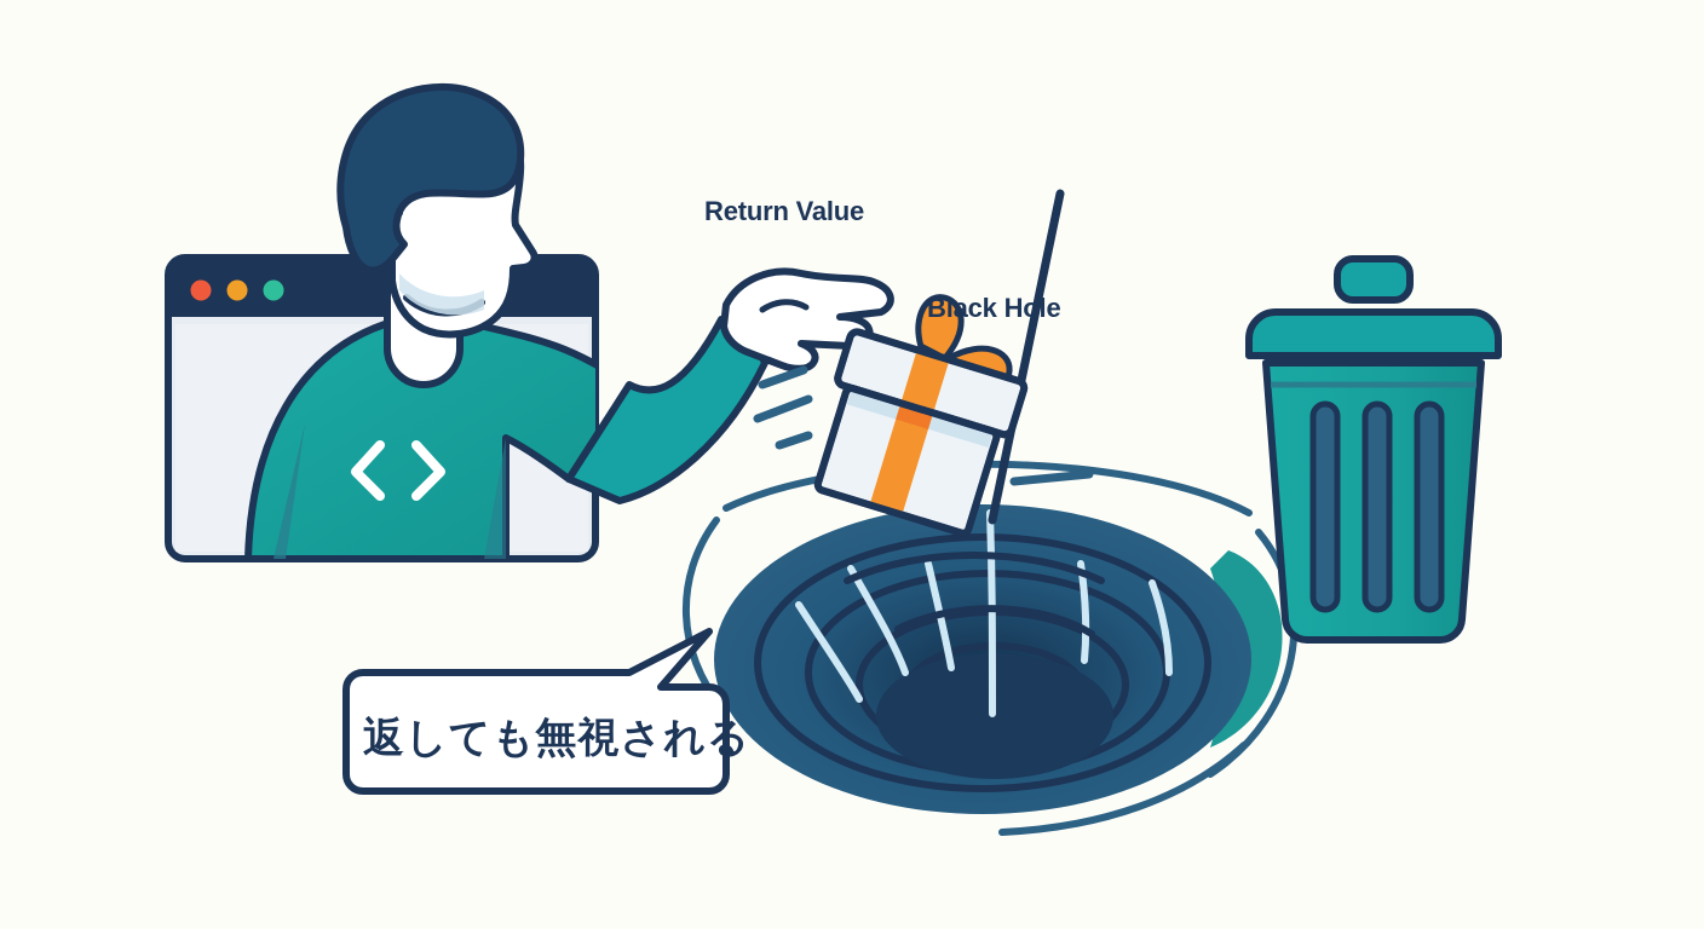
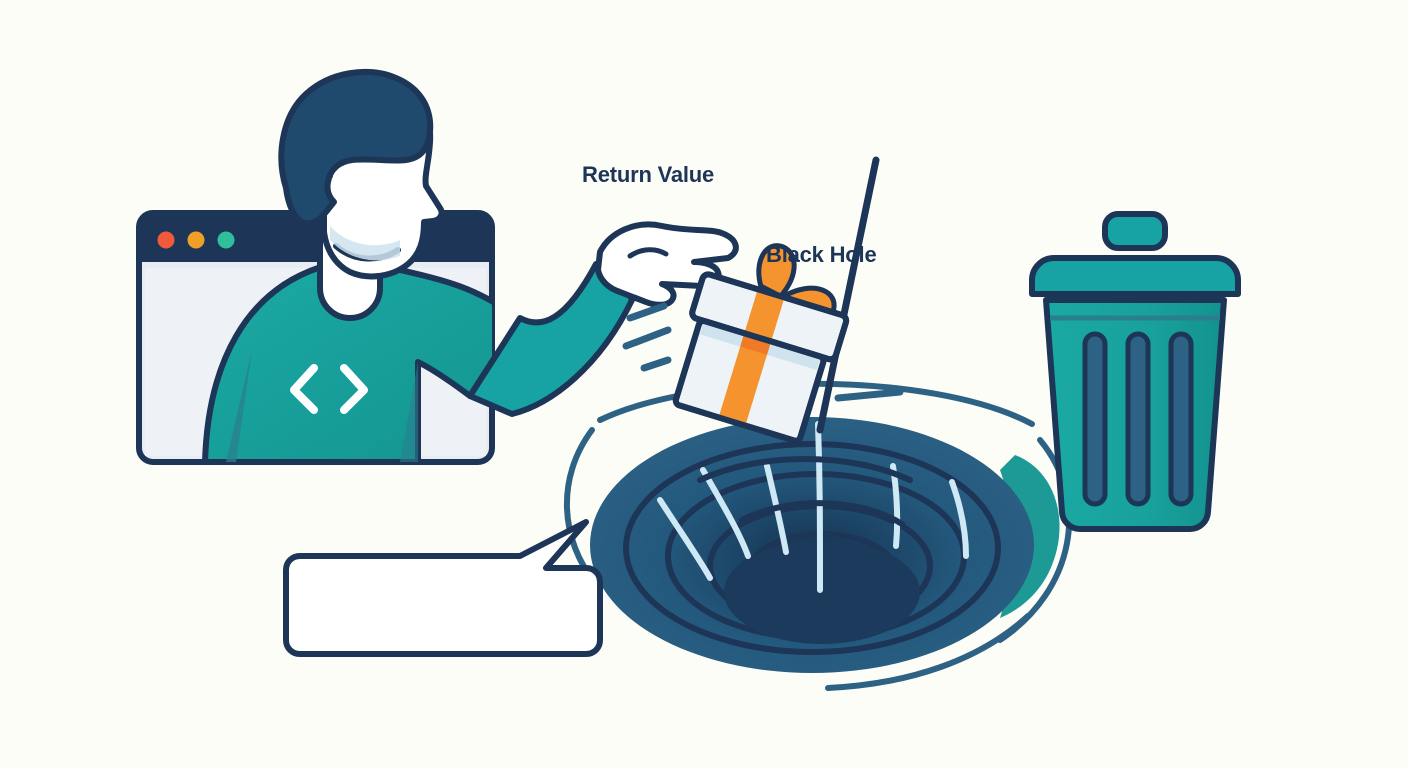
  Return Value
  Black Hole
- 返しても無視される
